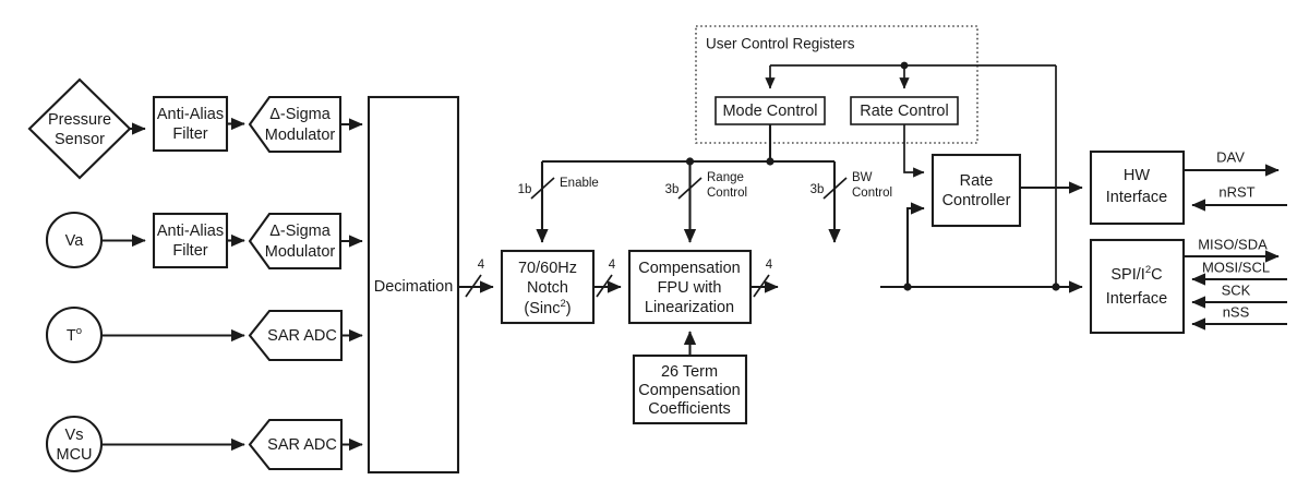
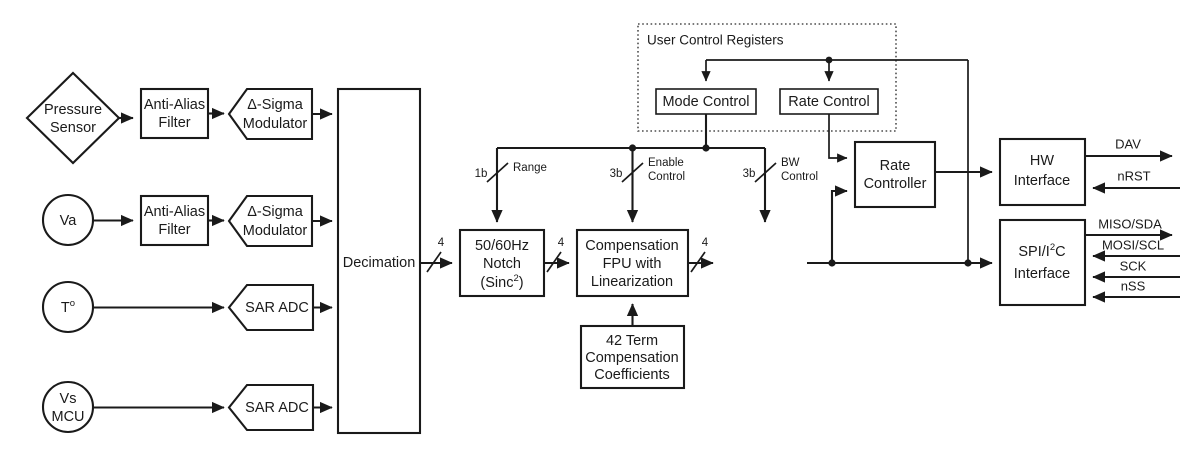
  Pressure
  Sensor
  Va
  To
  Vs
  MCU
  Anti-Alias
  Filter
  Anti-Alias
  Filter
  Δ-Sigma
  Modulator
  Δ-Sigma
  Modulator
  SAR ADC
  SAR ADC
  Decimation
- 70/60Hz
+ 50/60Hz
  Notch
  (Sinc2)
  Compensation
  FPU with
  Linearization
- 26 Term
+ 42 Term
  Compensation
  Coefficients
  4
  4
  4
  User Control Registers
  Mode Control
  Rate Control
  Rate
  Controller
  1b
- Enable
+ Range
  3b
- Range
+ Enable
  Control
  3b
  BW
  Control
  HW
  Interface
  SPI/I2C
  Interface
  DAV
  nRST
  MISO/SDA
  MOSI/SCL
  SCK
  nSS
